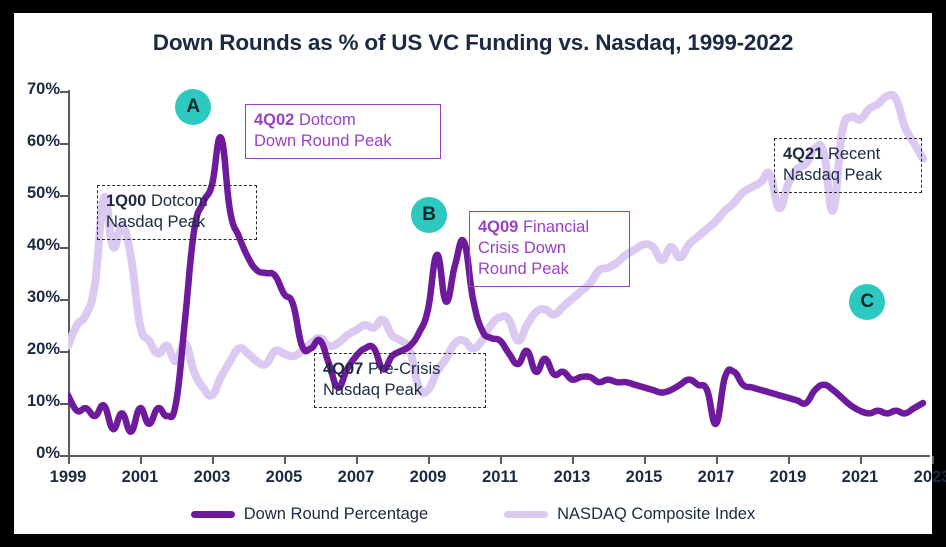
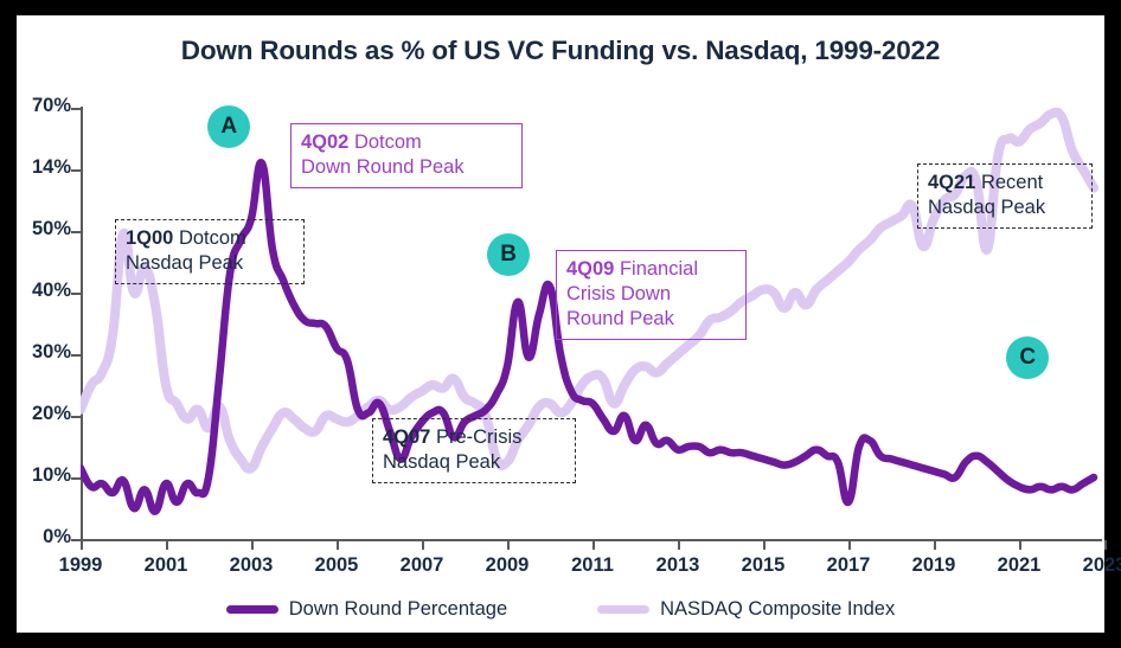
  Down Rounds as % of US VC Funding vs. Nasdaq, 1999-2022
  0%
  10%
  20%
  30%
  40%
  50%
- 60%
+ 14%
  70%
  1999
  2001
  2003
  2005
  2007
  2009
  2011
  2013
  2015
  2017
  2019
  2021
  202
  1Q00 Dotcom
  Nasdaq Peak
  4Q02 Dotcom
  Down Round Peak
  4Q07 Pre-Crisis
  Nasdaq Peak
  4Q09 Financial
  Crisis Down
  Round Peak
  4Q21 Recent
  Nasdaq Peak
  A
  B
  C
  Down Round Percentage
  NASDAQ Composite Index
